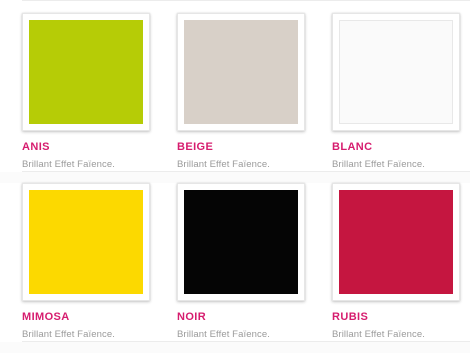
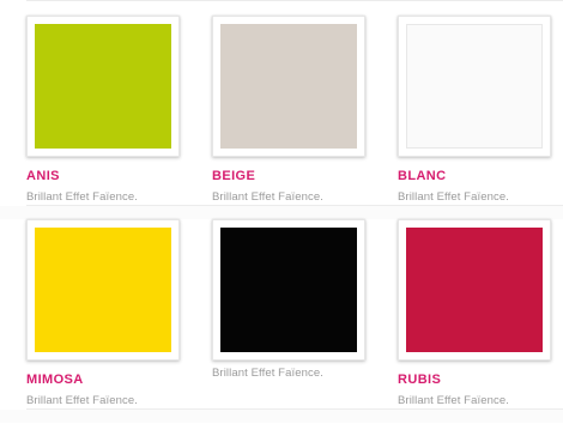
  ANIS
  Brillant Effet Faïence.
  BEIGE
  Brillant Effet Faïence.
  BLANC
  Brillant Effet Faïence.
  MIMOSA
  Brillant Effet Faïence.
- NOIR
  Brillant Effet Faïence.
  RUBIS
  Brillant Effet Faïence.
